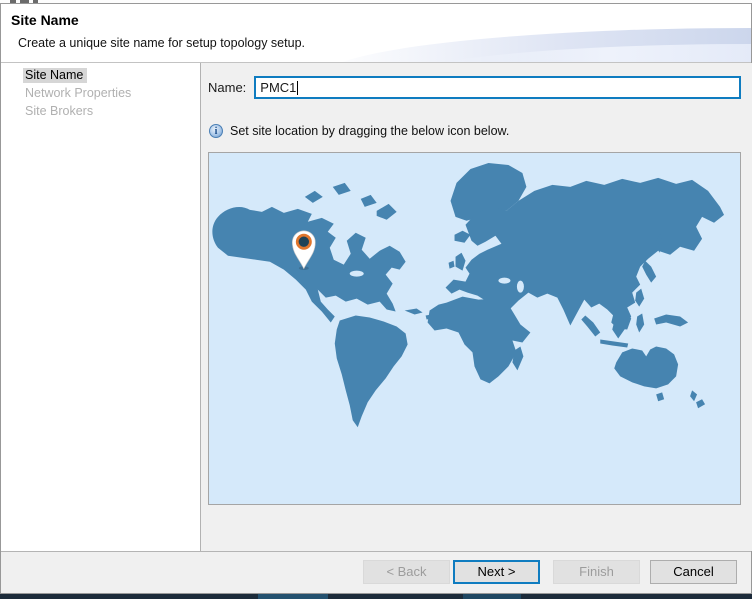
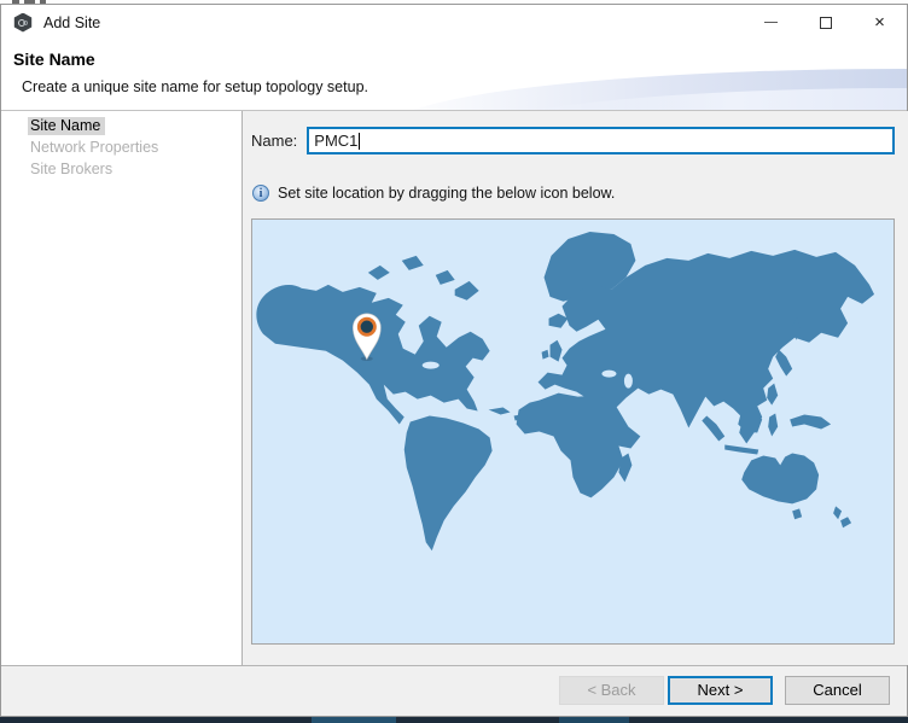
+ Add Site
+ ×
  Site Name
  Create a unique site name for setup topology setup.
  Site Name
  Network Properties
  Site Brokers
  Name:
  PMC1
  i
  Set site location by dragging the below icon below.
  < Back
  Next >
- Finish
  Cancel
